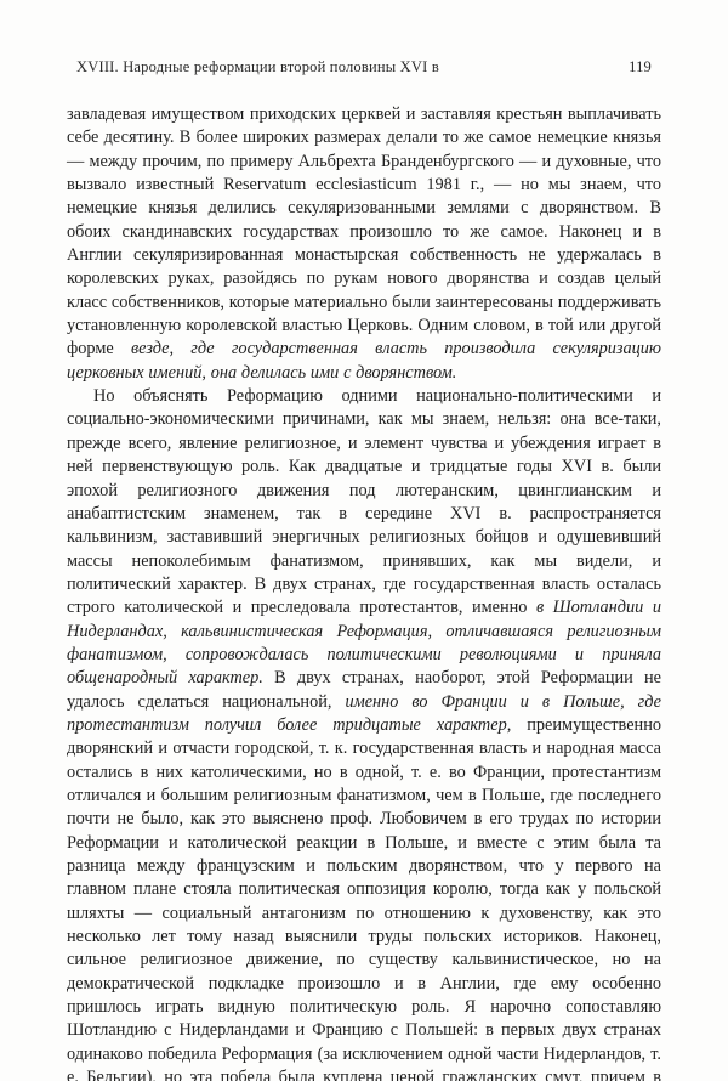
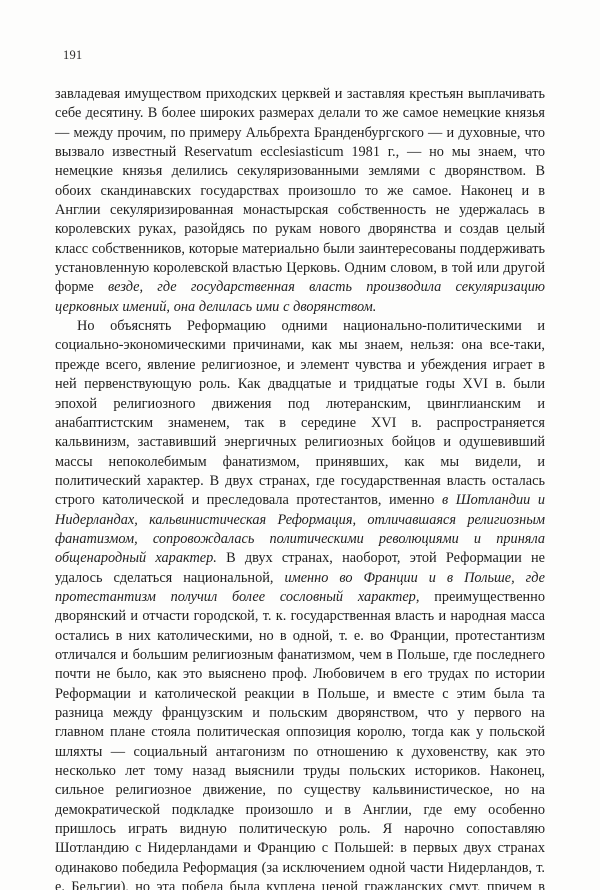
- XVIII. Народные реформации второй половины XVI в
- 119
+ 191
  завладевая имуществом приходских церквей и заставляя крестьян выплачивать себе десятину. В более широких размерах делали то же самое немецкие князья — между прочим, по примеру Альбрехта Бранденбургского — и духовные, что вызвало известный Reservatum ecclesiasticum 1981 г., — но мы знаем, что немецкие князья делились секуляризованными землями с дворянством. В обоих скандинавских государствах произошло то же самое. Наконец и в Англии секуляризированная монастырская собственность не удержалась в королевских руках, разойдясь по рукам нового дворянства и создав целый класс собственников, которые материально были заинтересованы поддерживать установленную королевской властью Церковь. Одним словом, в той или другой форме везде, где государственная власть производила секуляризацию церковных имений, она делилась ими с дворянством.
- Но объяснять Реформацию одними национально-политическими и социально-экономическими причинами, как мы знаем, нельзя: она все-таки, прежде всего, явление религиозное, и элемент чувства и убеждения играет в ней первенствующую роль. Как двадцатые и тридцатые годы XVI в. были эпохой религиозного движения под лютеранским, цвинглианским и анабаптистским знаменем, так в середине XVI в. распространяется кальвинизм, заставивший энергичных религиозных бойцов и одушевивший массы непоколебимым фанатизмом, принявших, как мы видели, и политический характер. В двух странах, где государственная власть осталась строго католической и преследовала протестантов, именно в Шотландии и Нидерландах, кальвинистическая Реформация, отличавшаяся религиозным фанатизмом, сопровождалась политическими революциями и приняла общенародный характер. В двух странах, наоборот, этой Реформации не удалось сделаться национальной, именно во Франции и в Польше, где протестантизм получил более тридцатые характер, преимущественно дворянский и отчасти городской, т. к. государственная власть и народная масса остались в них католическими, но в одной, т. е. во Франции, протестантизм отличался и большим религиозным фанатизмом, чем в Польше, где последнего почти не было, как это выяснено проф. Любовичем в его трудах по истории Реформации и католической реакции в Польше, и вместе с этим была та разница между французским и польским дворянством, что у первого на главном плане стояла политическая оппозиция королю, тогда как у польской шляхты — социальный антагонизм по отношению к духовенству, как это несколько лет тому назад выяснили труды польских историков. Наконец, сильное религиозное движение, по существу кальвинистическое, но на демократической подкладке произошло и в Англии, где ему особенно пришлось играть видную политическую роль. Я нарочно сопоставляю Шотландию с Нидерландами и Францию с Польшей: в первых двух странах одинаково победила Реформация (за исключением одной части Нидерландов, т. е. Бельгии), но эта победа была куплена ценой гражданских смут, причем в
+ Но объяснять Реформацию одними национально-политическими и социально-экономическими причинами, как мы знаем, нельзя: она все-таки, прежде всего, явление религиозное, и элемент чувства и убеждения играет в ней первенствующую роль. Как двадцатые и тридцатые годы XVI в. были эпохой религиозного движения под лютеранским, цвинглианским и анабаптистским знаменем, так в середине XVI в. распространяется кальвинизм, заставивший энергичных религиозных бойцов и одушевивший массы непоколебимым фанатизмом, принявших, как мы видели, и политический характер. В двух странах, где государственная власть осталась строго католической и преследовала протестантов, именно в Шотландии и Нидерландах, кальвинистическая Реформация, отличавшаяся религиозным фанатизмом, сопровождалась политическими революциями и приняла общенародный характер. В двух странах, наоборот, этой Реформации не удалось сделаться национальной, именно во Франции и в Польше, где протестантизм получил более сословный характер, преимущественно дворянский и отчасти городской, т. к. государственная власть и народная масса остались в них католическими, но в одной, т. е. во Франции, протестантизм отличался и большим религиозным фанатизмом, чем в Польше, где последнего почти не было, как это выяснено проф. Любовичем в его трудах по истории Реформации и католической реакции в Польше, и вместе с этим была та разница между французским и польским дворянством, что у первого на главном плане стояла политическая оппозиция королю, тогда как у польской шляхты — социальный антагонизм по отношению к духовенству, как это несколько лет тому назад выяснили труды польских историков. Наконец, сильное религиозное движение, по существу кальвинистическое, но на демократической подкладке произошло и в Англии, где ему особенно пришлось играть видную политическую роль. Я нарочно сопоставляю Шотландию с Нидерландами и Францию с Польшей: в первых двух странах одинаково победила Реформация (за исключением одной части Нидерландов, т. е. Бельгии), но эта победа была куплена ценой гражданских смут, причем в
